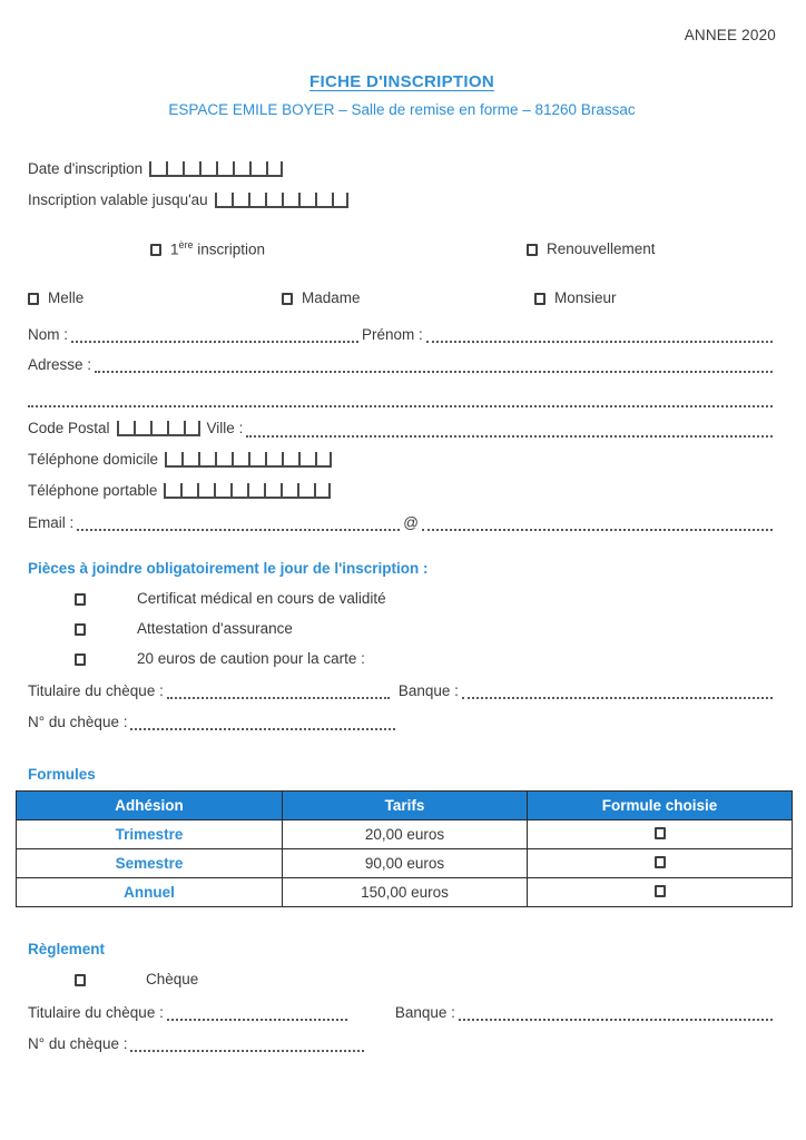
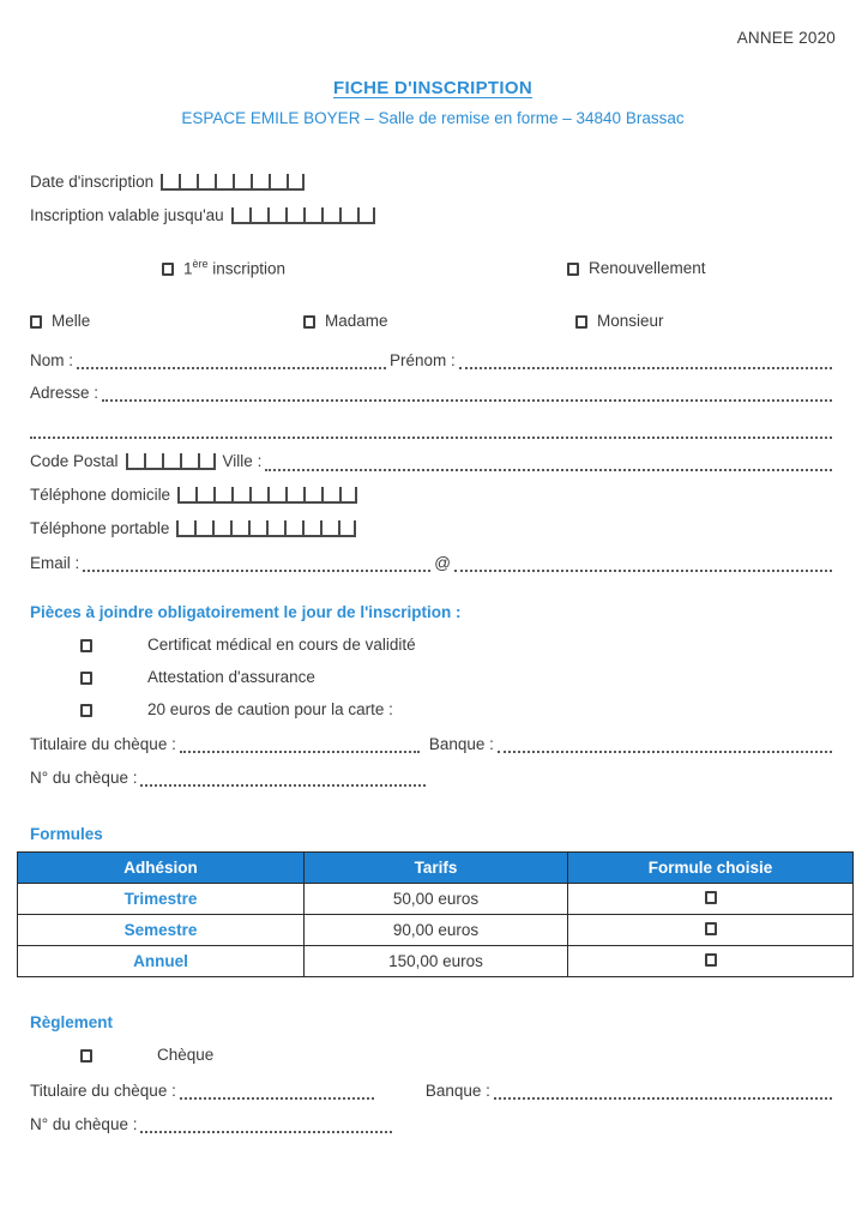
  ANNEE 2020
  FICHE D'INSCRIPTION
- ESPACE EMILE BOYER – Salle de remise en forme – 81260 Brassac
+ ESPACE EMILE BOYER – Salle de remise en forme – 34840 Brassac
  Date d'inscription
  Inscription valable jusqu'au
  1ère inscription
  Renouvellement
  Melle
  Madame
  Monsieur
  Nom :
  Prénom :
  Adresse :
  Code Postal
  Ville :
  Téléphone domicile
  Téléphone portable
  Email :
  @
  Pièces à joindre obligatoirement le jour de l'inscription :
  Certificat médical en cours de validité
  Attestation d'assurance
  20 euros de caution pour la carte :
  Titulaire du chèque :
  Banque :
  N° du chèque :
  Formules
  Adhésion	Tarifs	Formule choisie
- Trimestre	20,00 euros
+ Trimestre	50,00 euros
  Semestre	90,00 euros
  Annuel	150,00 euros
  Règlement
  Chèque
  Titulaire du chèque :
  Banque :
  N° du chèque :
